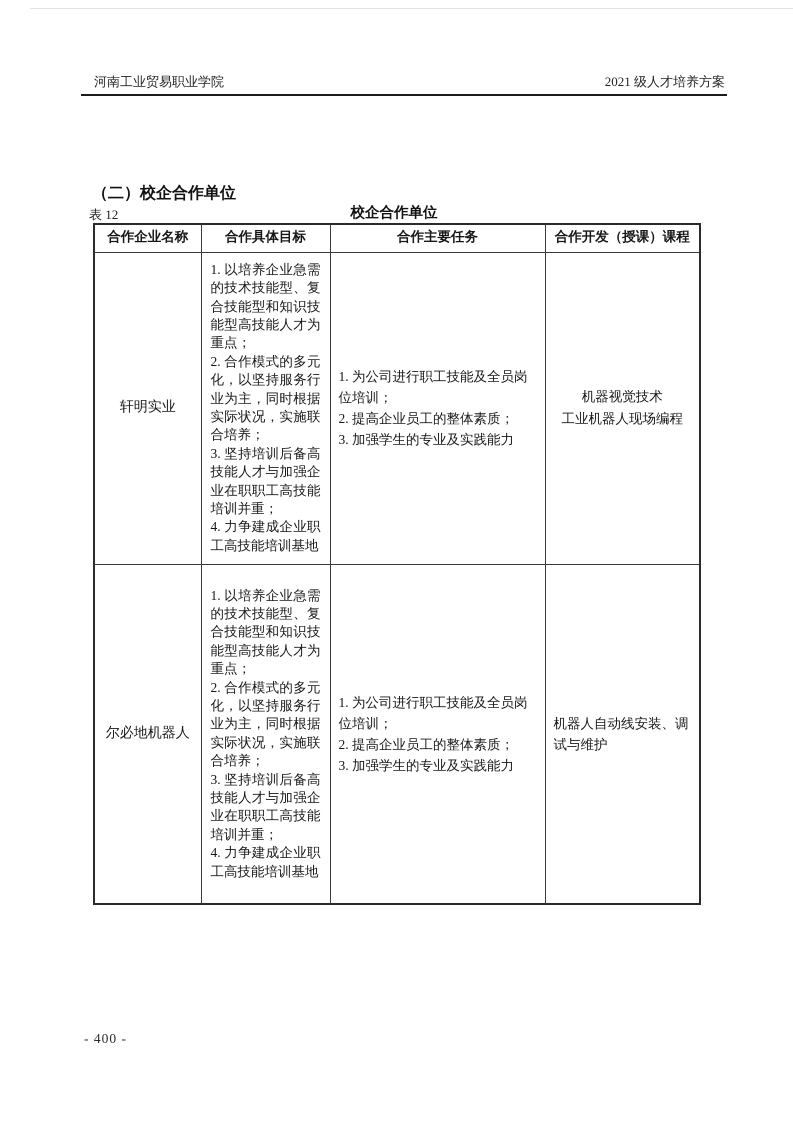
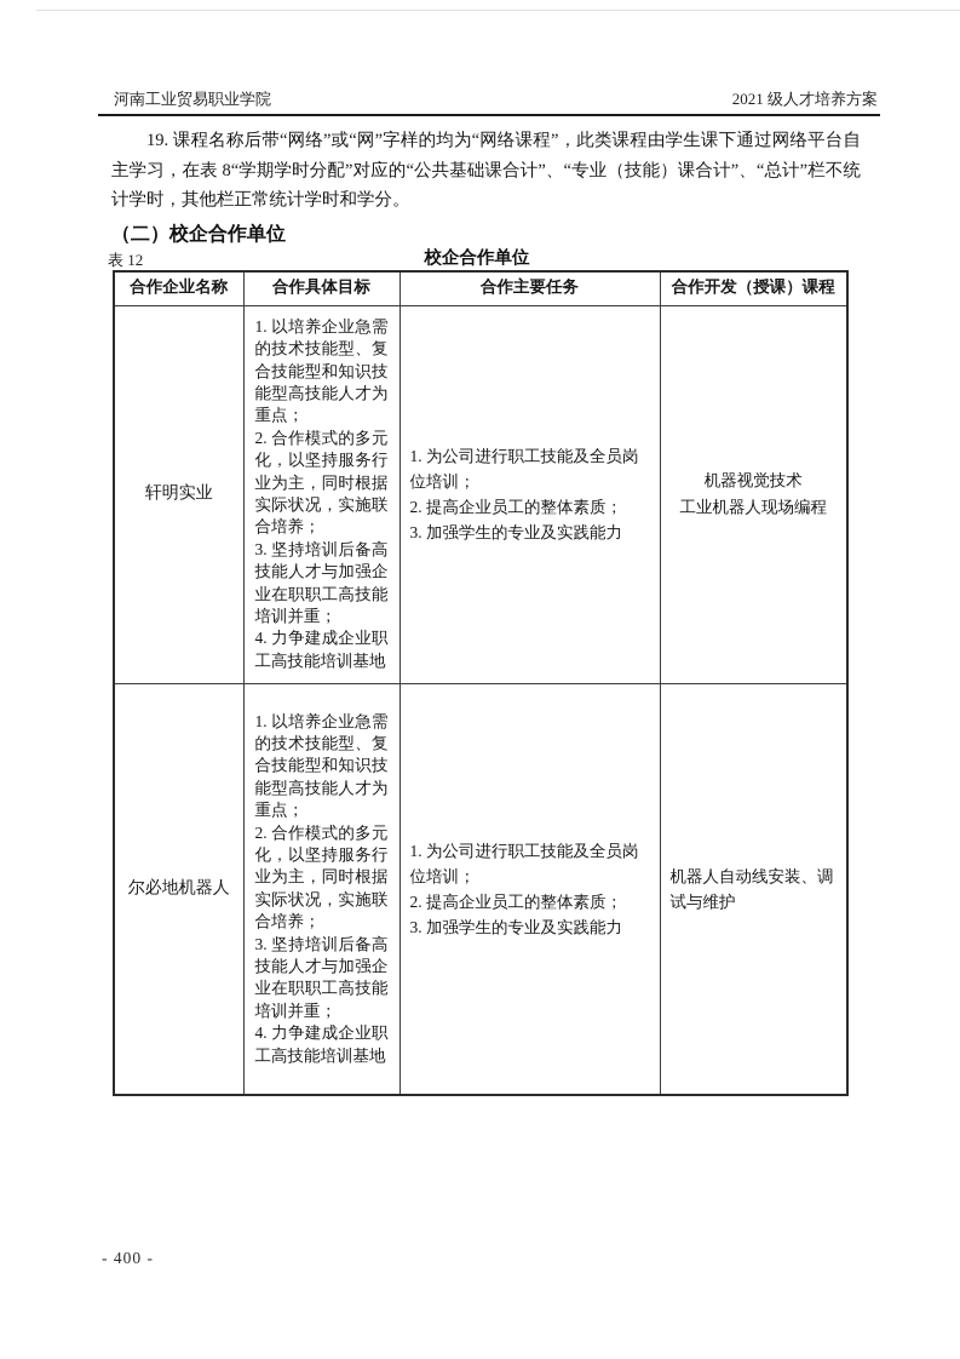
  河南工业贸易职业学院
  2021 级人才培养方案
+ 19. 课程名称后带“网络”或“网”字样的均为“网络课程”，此类课程由学生课下通过网络平台自主学习，在表 8“学期学时分配”对应的“公共基础课合计”、“专业（技能）课合计”、“总计”栏不统计学时，其他栏正常统计学时和学分。
  （二）校企合作单位
  表 12
  校企合作单位
  合作企业名称	合作具体目标	合作主要任务	合作开发（授课）课程
  轩明实业	1. 以培养企业急需的技术技能型、复合技能型和知识技能型高技能人才为重点； 2. 合作模式的多元化，以坚持服务行业为主，同时根据实际状况，实施联合培养； 3. 坚持培训后备高技能人才与加强企业在职职工高技能培训并重； 4. 力争建成企业职工高技能培训基地	1. 为公司进行职工技能及全员岗位培训； 2. 提高企业员工的整体素质； 3. 加强学生的专业及实践能力	机器视觉技术 工业机器人现场编程
  尔必地机器人	1. 以培养企业急需的技术技能型、复合技能型和知识技能型高技能人才为重点； 2. 合作模式的多元化，以坚持服务行业为主，同时根据实际状况，实施联合培养； 3. 坚持培训后备高技能人才与加强企业在职职工高技能培训并重； 4. 力争建成企业职工高技能培训基地	1. 为公司进行职工技能及全员岗位培训； 2. 提高企业员工的整体素质； 3. 加强学生的专业及实践能力	机器人自动线安装、调试与维护
  - 400 -
